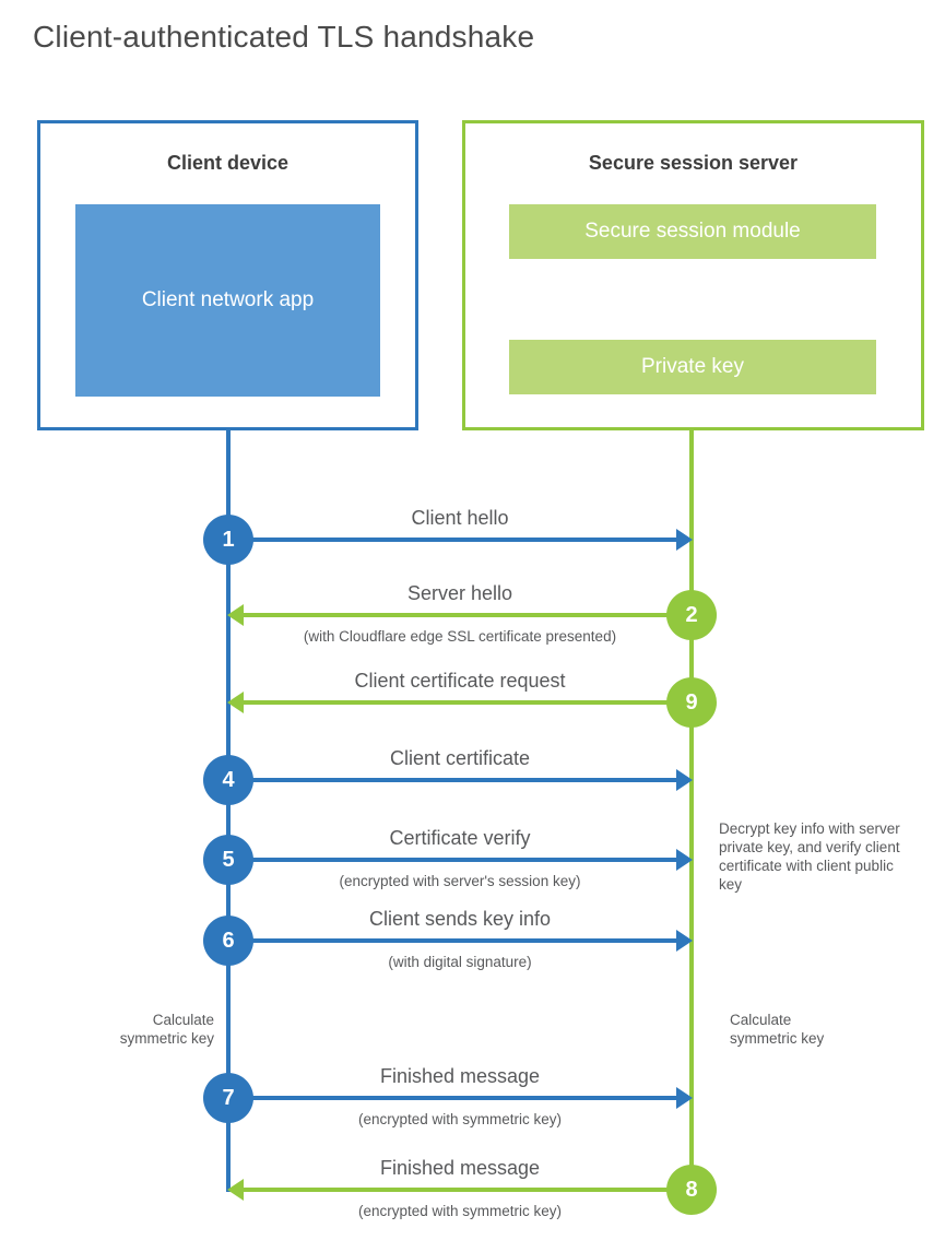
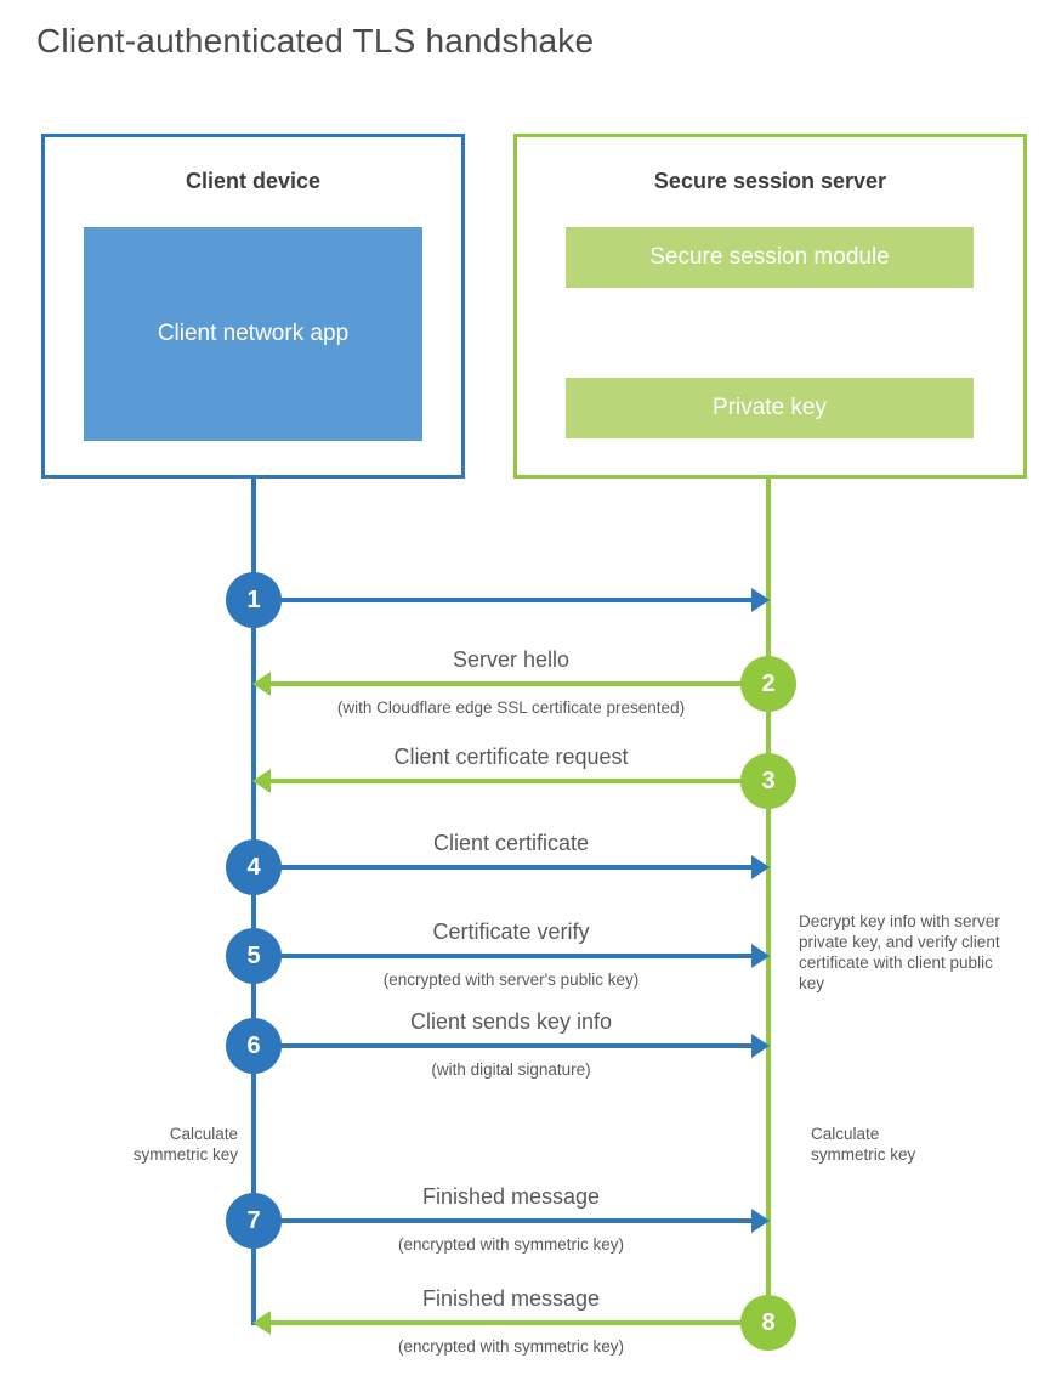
  Client-authenticated TLS handshake
  Client device
  Client network app
  Secure session server
  Secure session module
  Private key
- Client hello
  1
  Server hello
  (with Cloudflare edge SSL certificate presented)
  2
  Client certificate request
- 9
+ 3
  Client certificate
  4
  Certificate verify
- (encrypted with server's session key)
+ (encrypted with server's public key)
  5
  Client sends key info
  (with digital signature)
  6
  Finished message
  (encrypted with symmetric key)
  7
  Finished message
  (encrypted with symmetric key)
  8
  Decrypt key info with server private key, and verify client certificate with client public key
  Calculate symmetric key
  Calculate symmetric key
